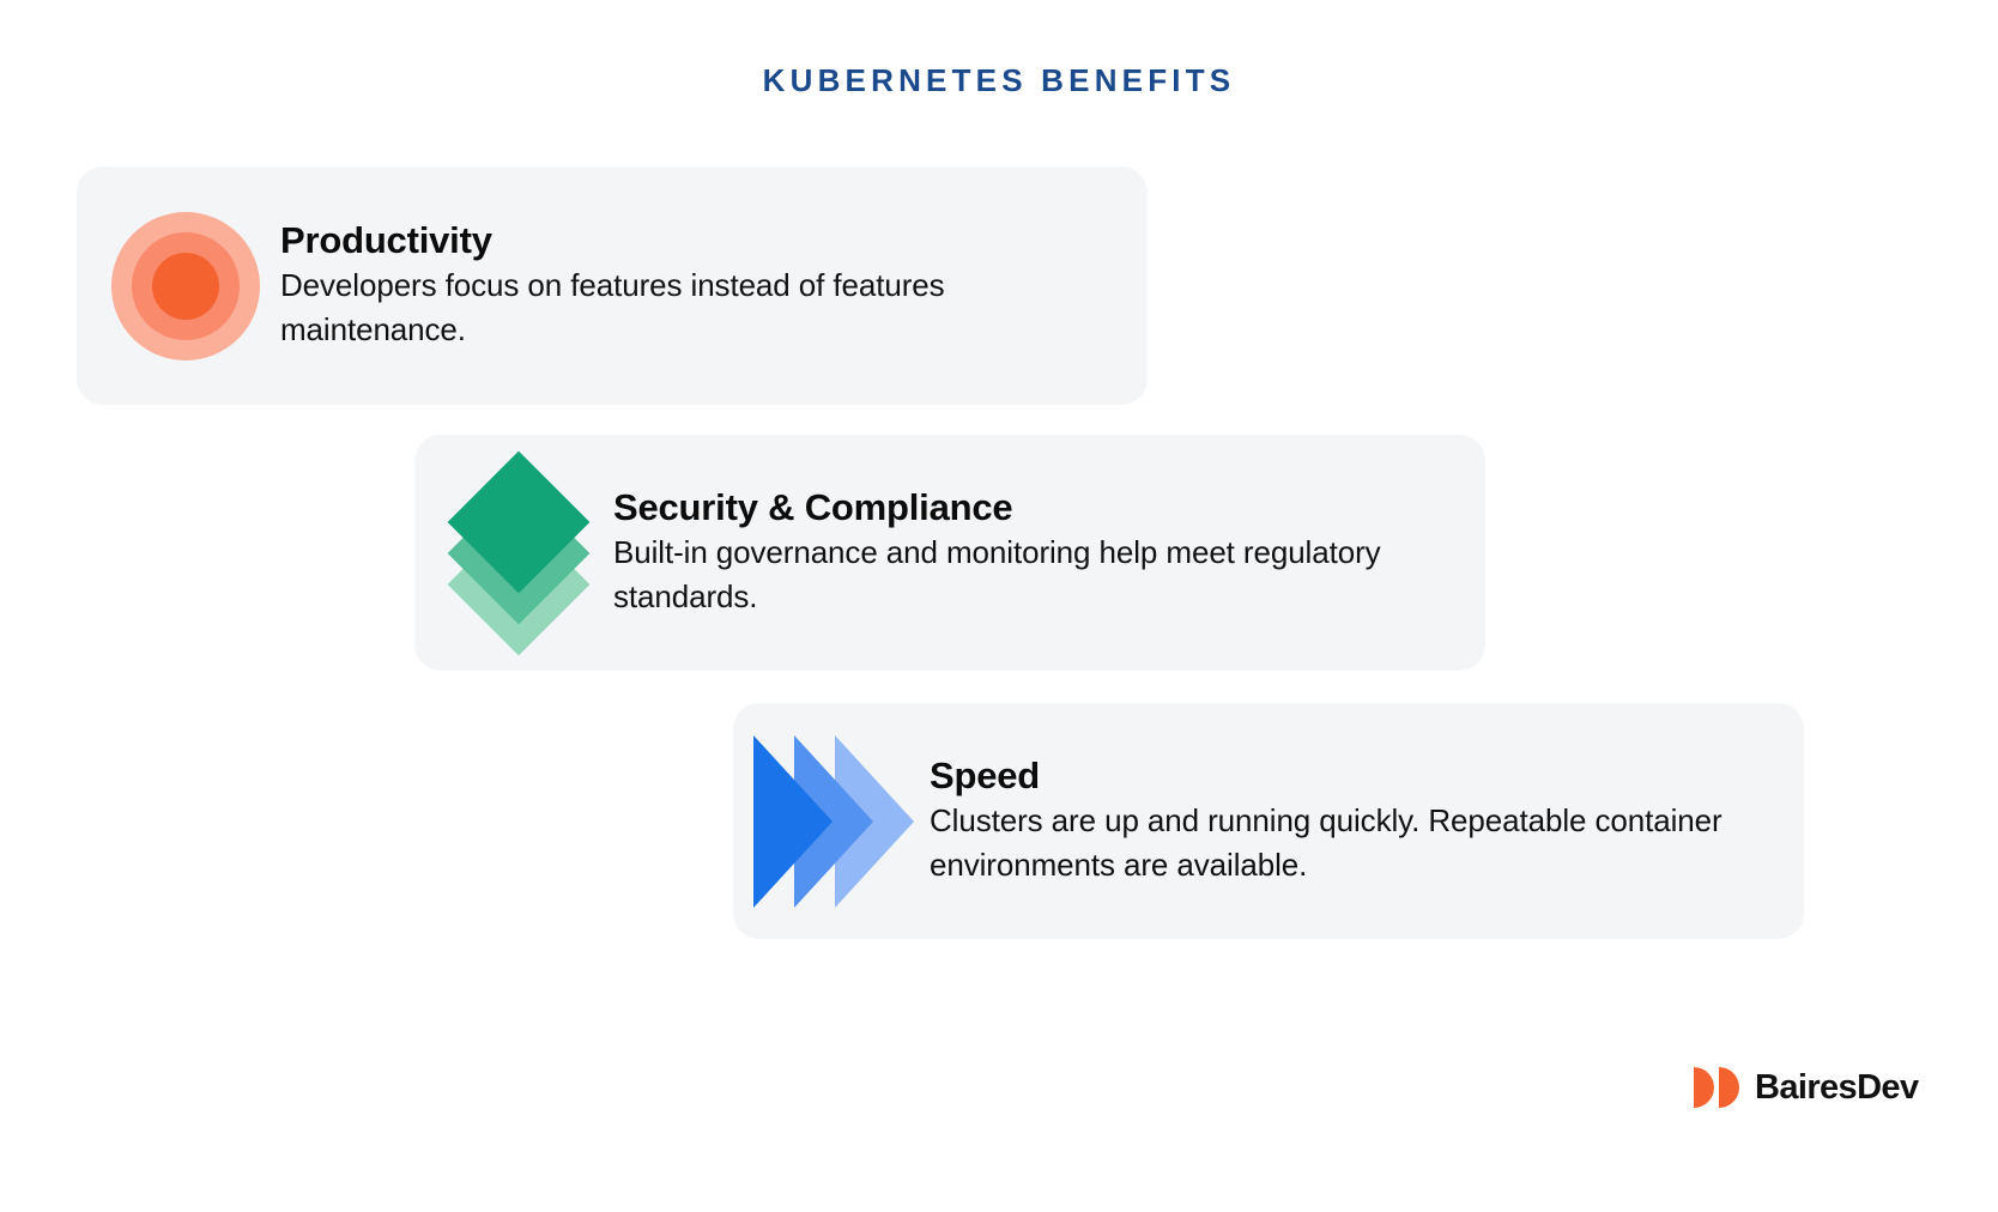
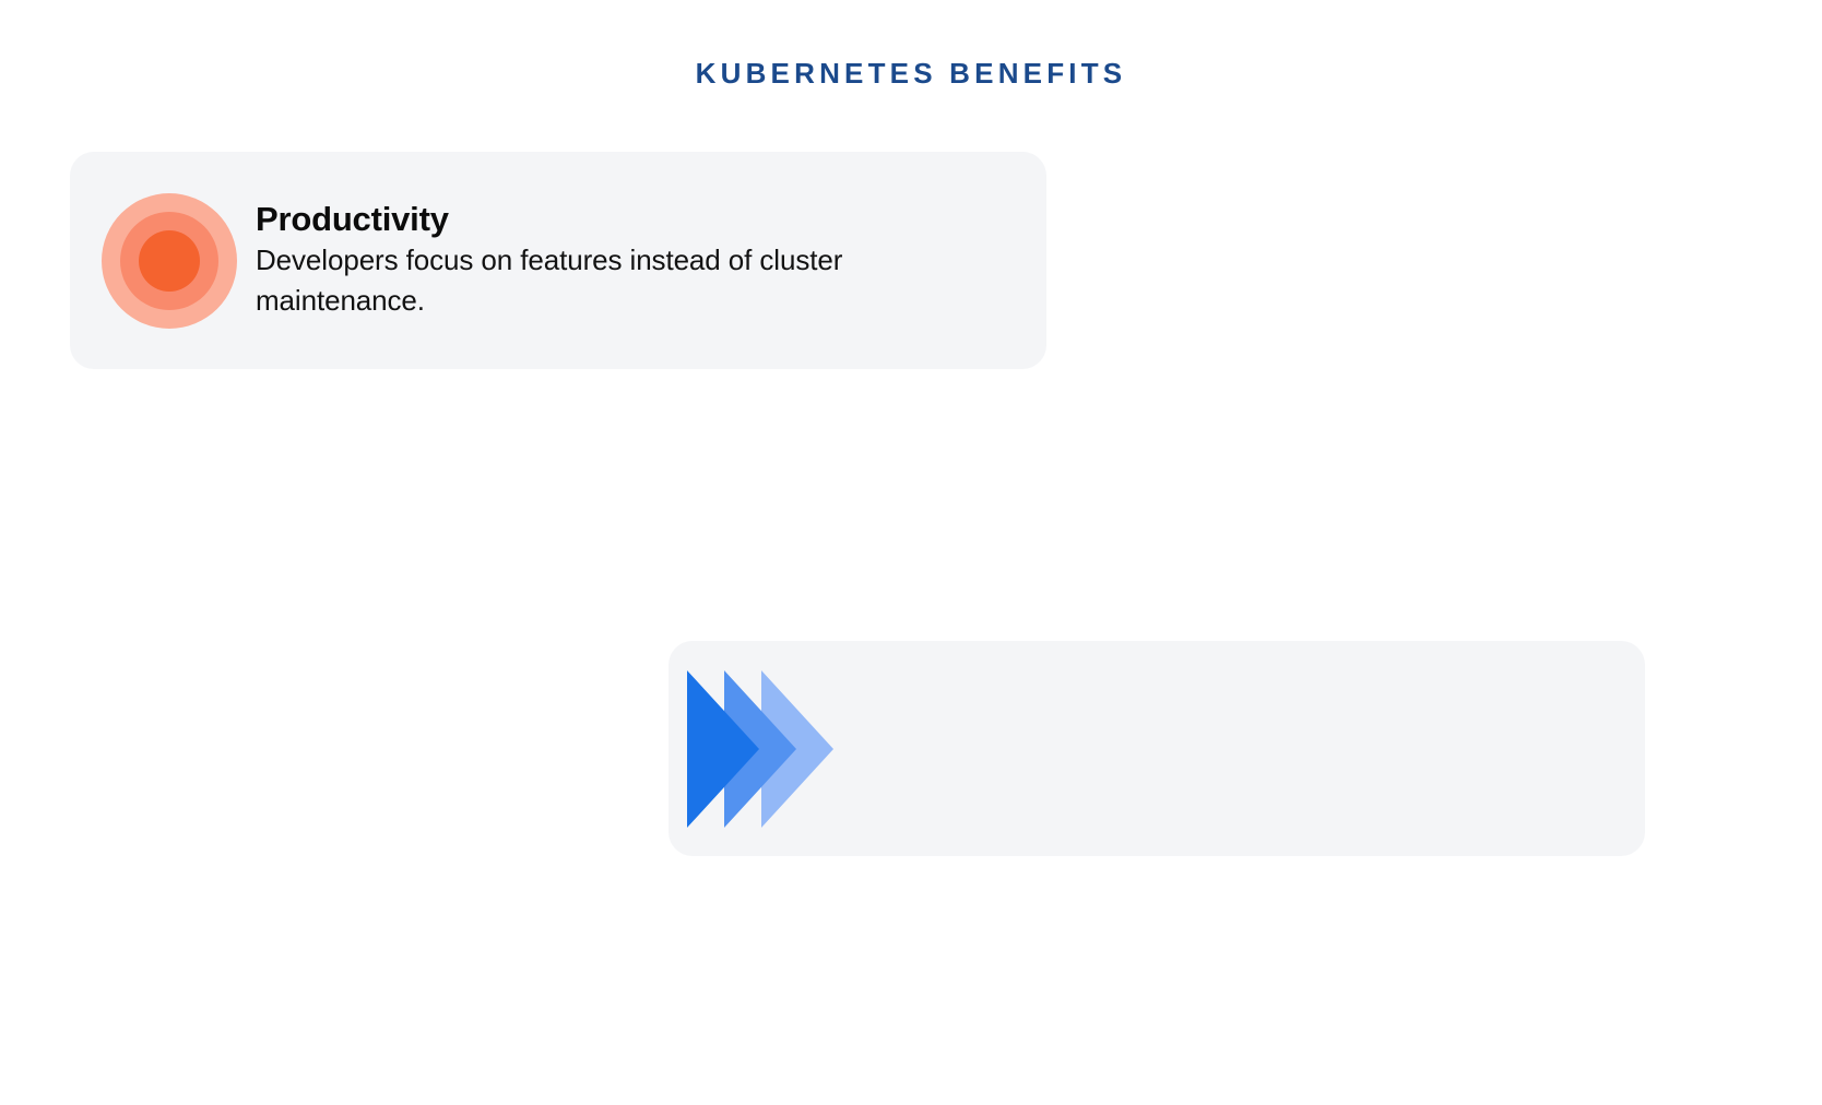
  KUBERNETES BENEFITS
  Productivity
- Developers focus on features instead of features maintenance.
+ Developers focus on features instead of cluster maintenance.
- Security & Compliance
- Built-in governance and monitoring help meet regulatory standards.
- Speed
- Clusters are up and running quickly. Repeatable container environments are available.
- BairesDev
